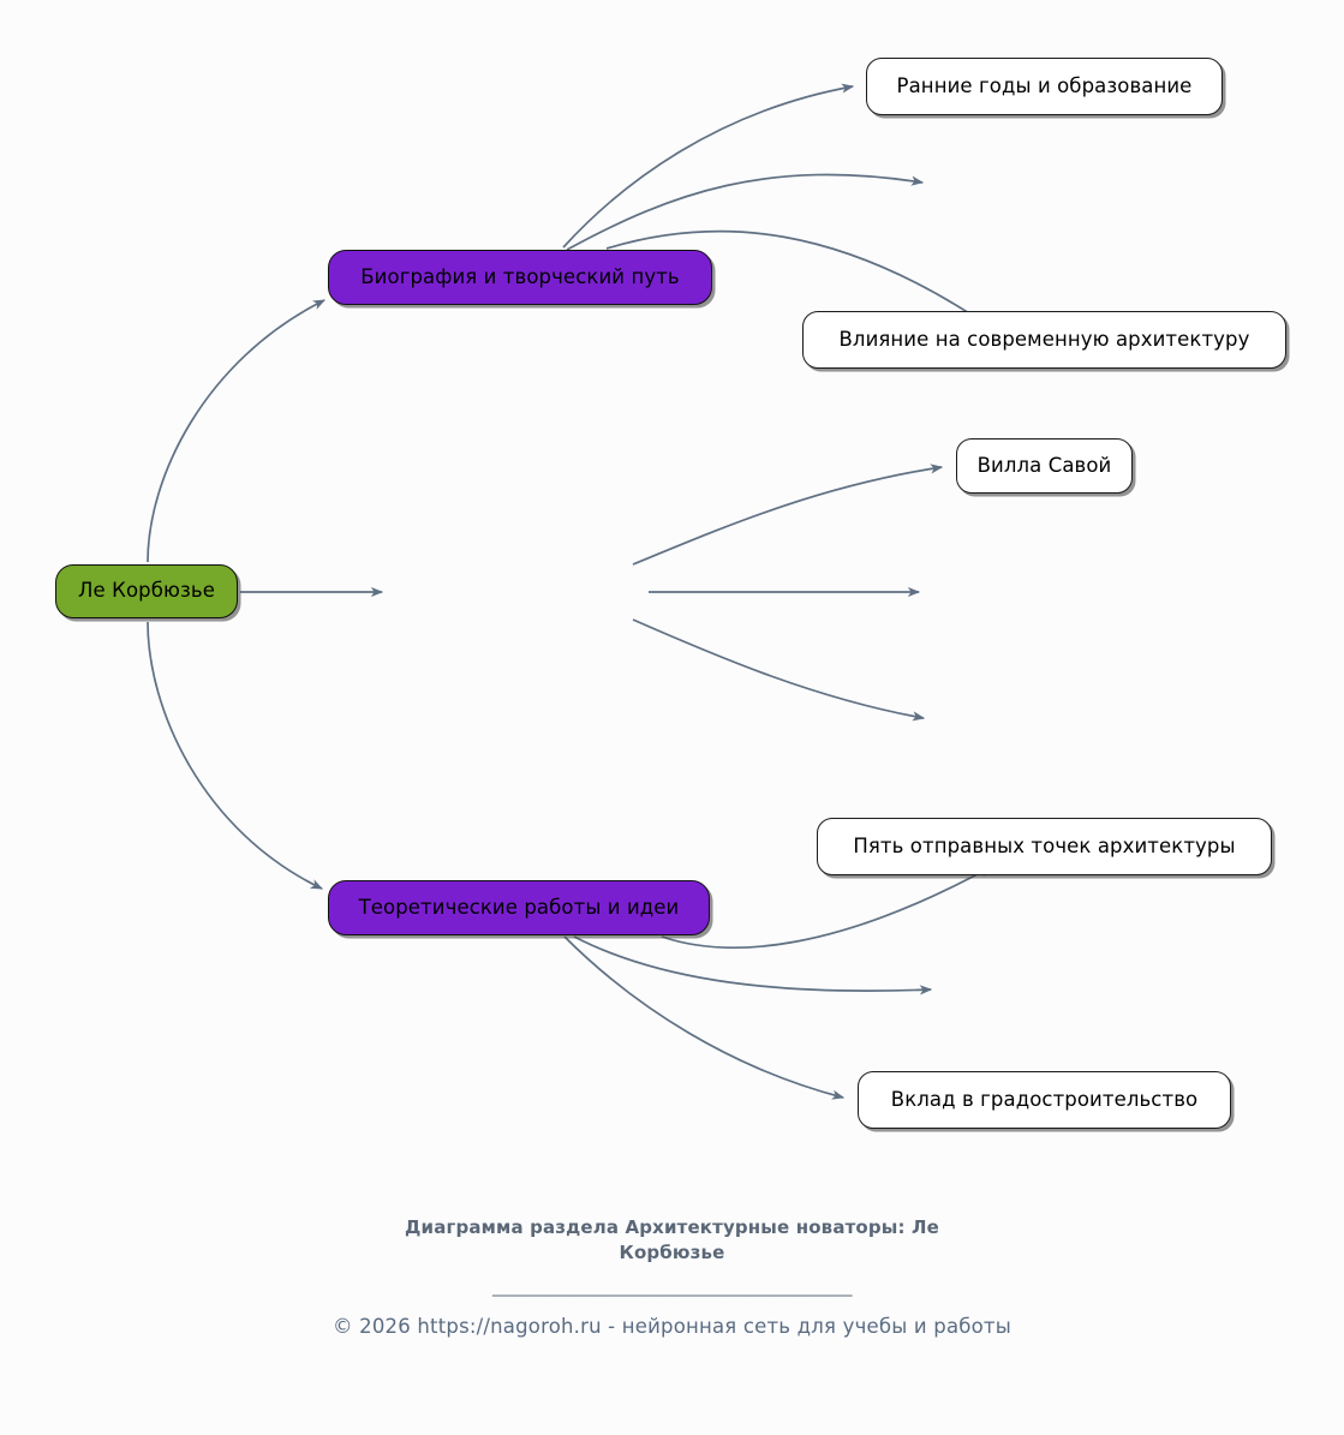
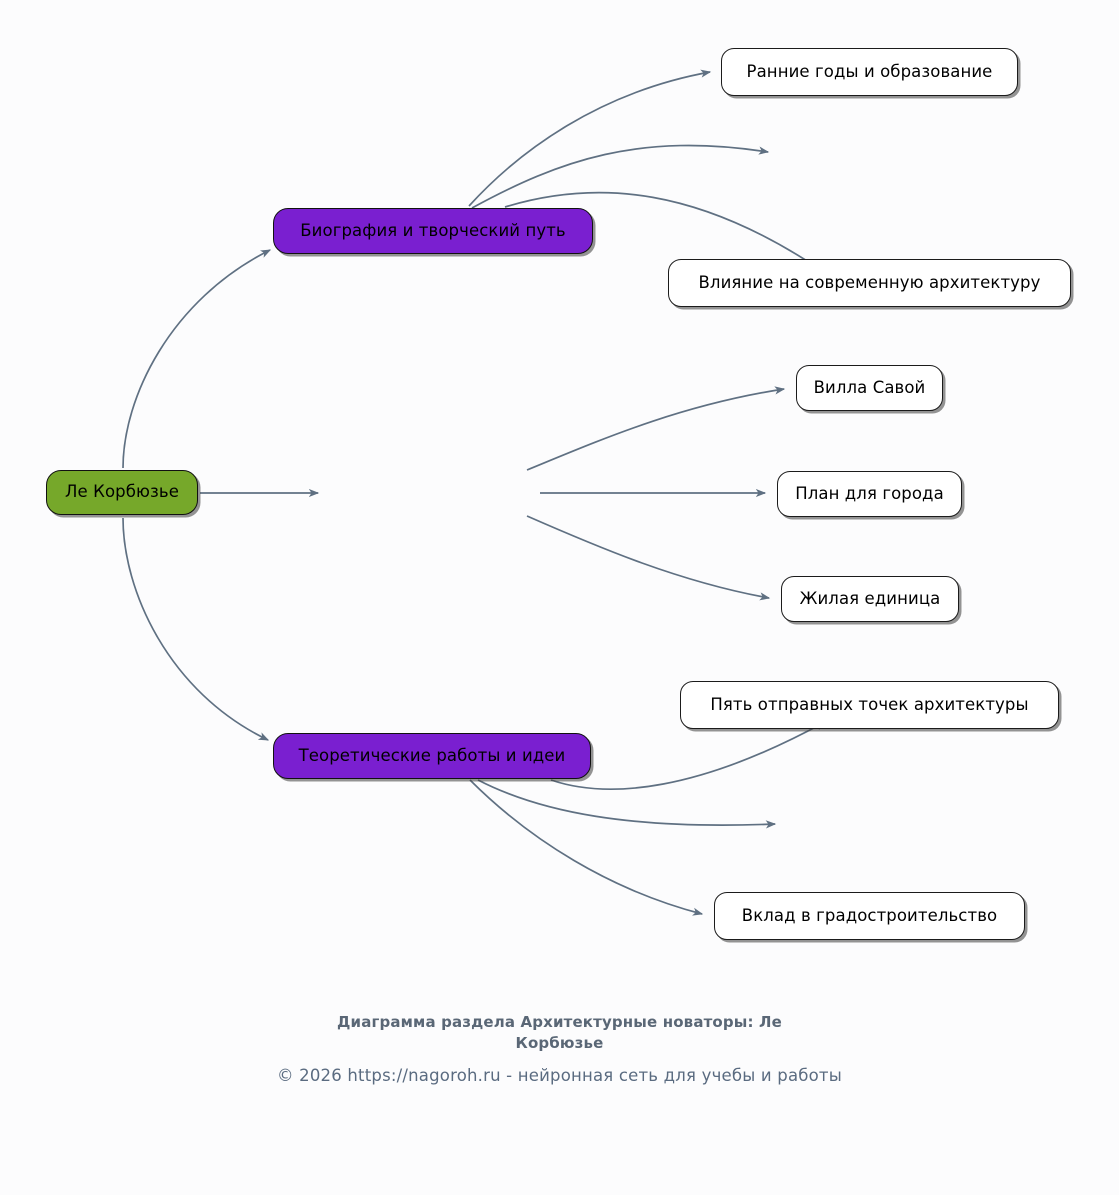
  Ле Корбюзье
  Биография и творческий путь
  Ранние годы и образование
  Влияние на современную архитектуру
  Вилла Савой
+ План для города
+ Жилая единица
  Теоретические работы и идеи
  Пять отправных точек архитектуры
  Вклад в градостроительство
  Диаграмма раздела Архитектурные новаторы: Ле Корбюзье
- ______________________________________________
  © 2026 https://nagoroh.ru - нейронная сеть для учебы и работы
